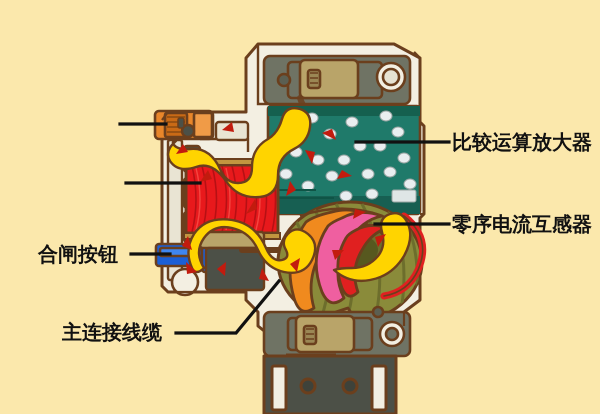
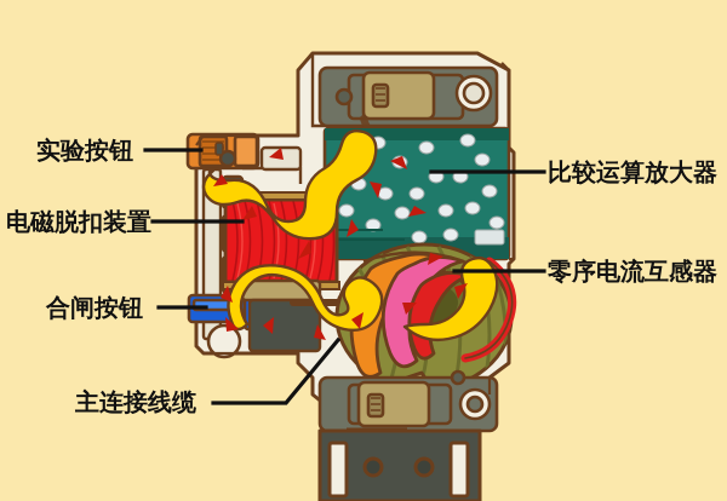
+ 实验按钮
+ 电磁脱扣装置
  合闸按钮
  主连接线缆
  比较运算放大器
  零序电流互感器
